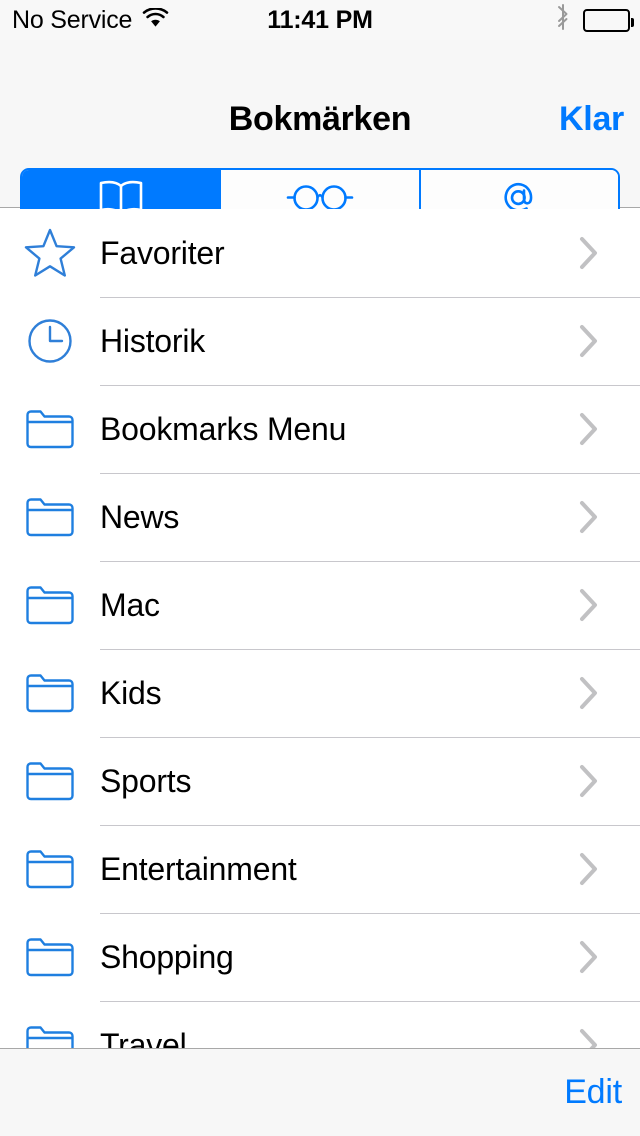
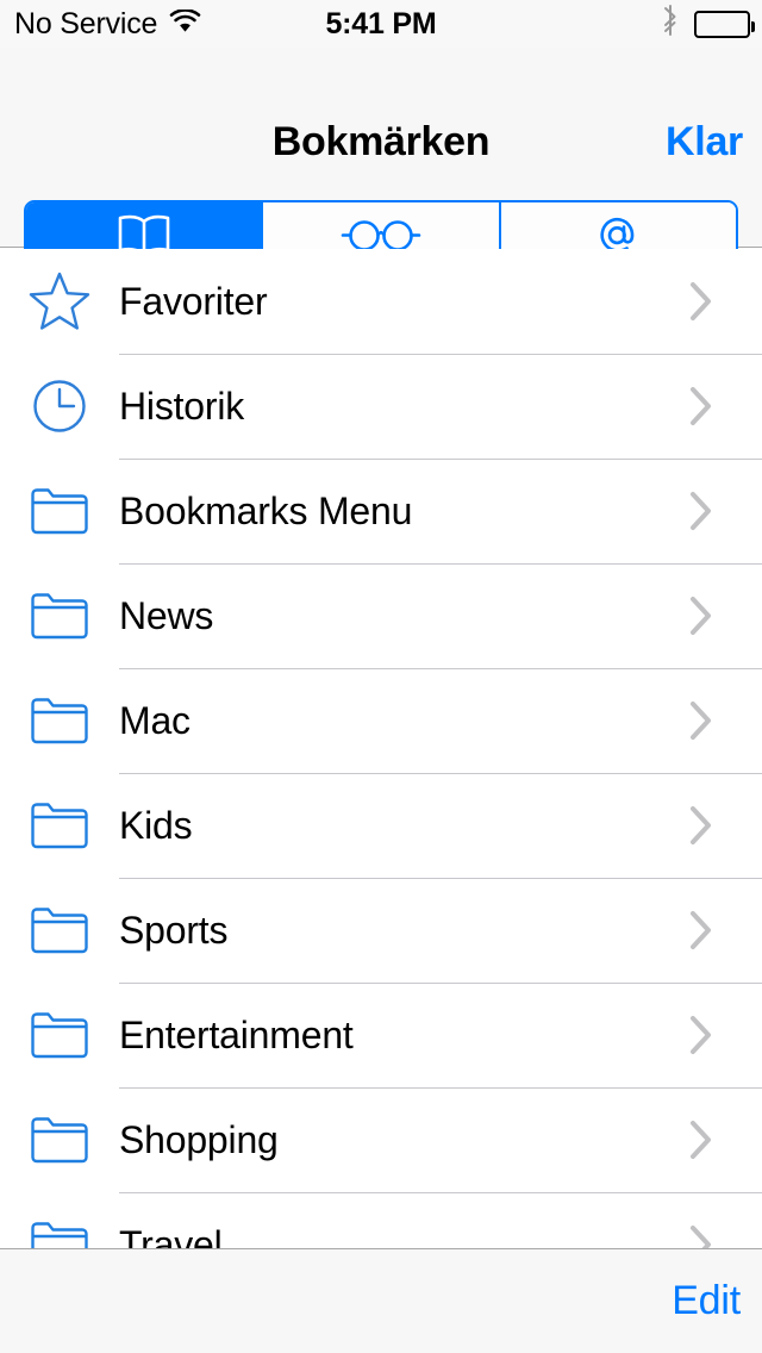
  No Service
- 11:41 PM
+ 5:41 PM
  Bokmärken
  Klar
  Favoriter
  Historik
  Bookmarks Menu
  News
  Mac
  Kids
  Sports
  Entertainment
  Shopping
  Travel
  Edit
